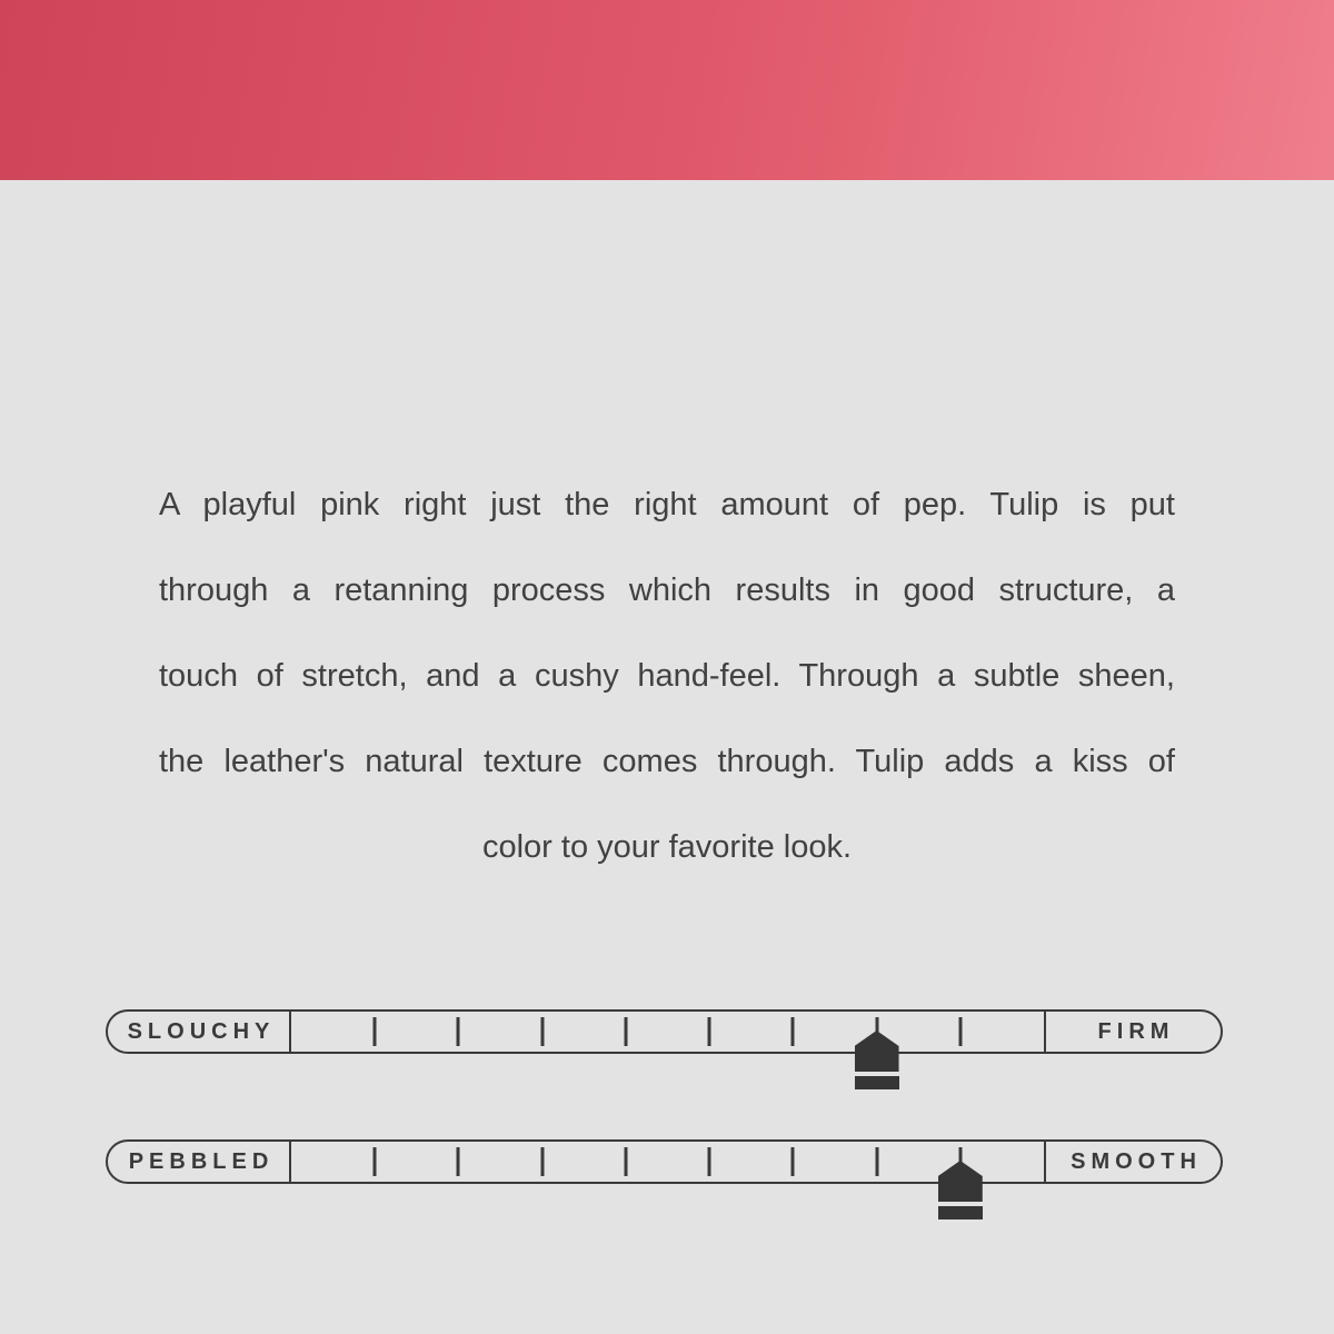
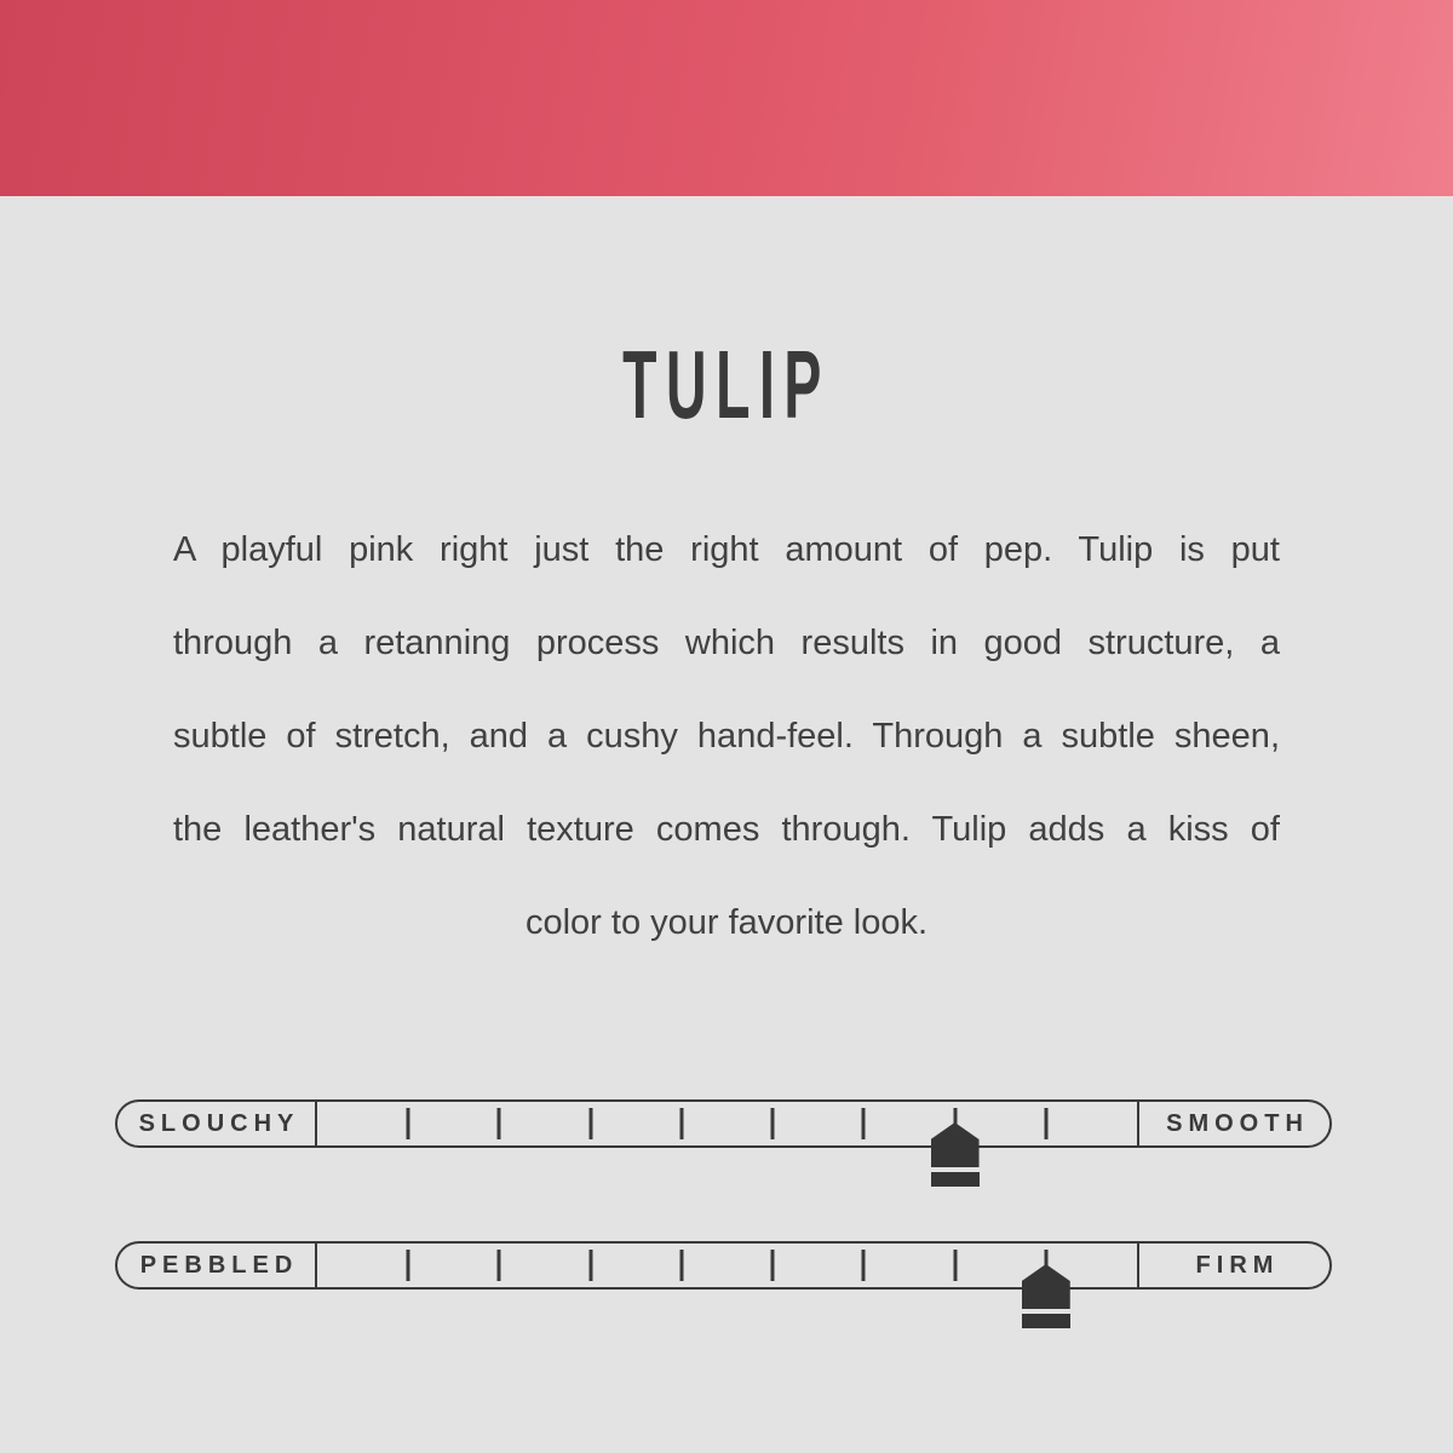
+ TULIP
  A playful pink right just the right amount of pep. Tulip is put
  through a retanning process which results in good structure, a
- touch of stretch, and a cushy hand-feel. Through a subtle sheen,
+ subtle of stretch, and a cushy hand-feel. Through a subtle sheen,
  the leather's natural texture comes through. Tulip adds a kiss of
  color to your favorite look.
  SLOUCHY
- FIRM
+ SMOOTH
  PEBBLED
- SMOOTH
+ FIRM
